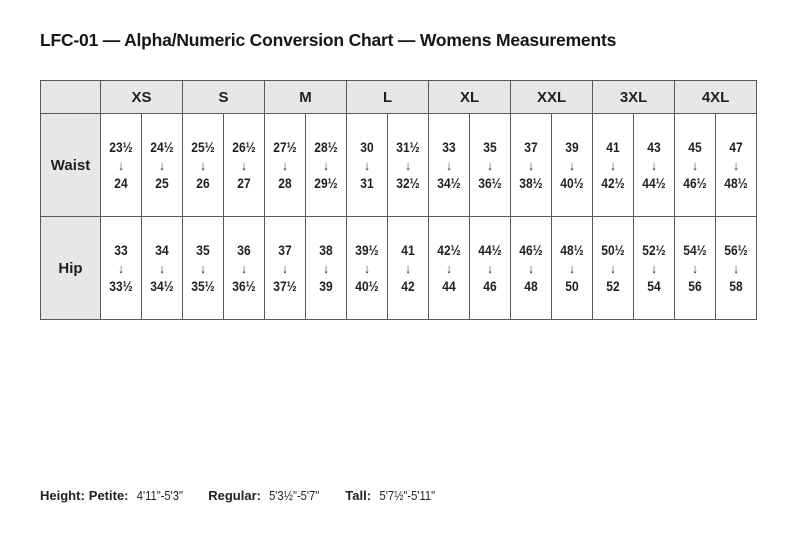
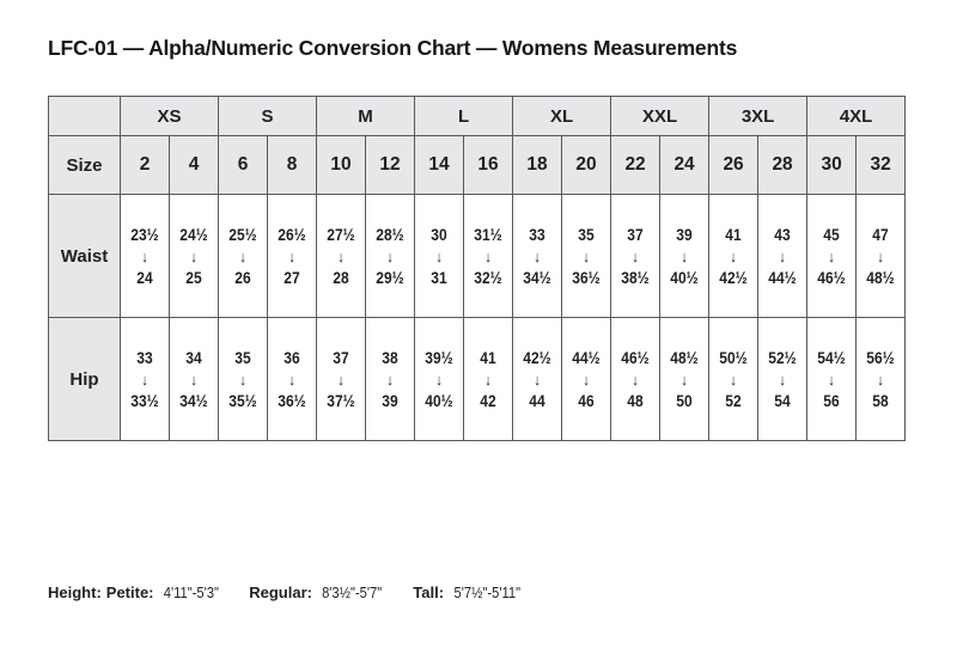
  LFC-01 — Alpha/Numeric Conversion Chart — Womens Measurements
  	XS	S	M	L	XL	XXL	3XL	4XL
+ Size	2	4	6	8	10	12	14	16	18	20	22	24	26	28	30	32
  Waist	23½↓24	24½↓25	25½↓26	26½↓27	27½↓28	28½↓29½	30↓31	31½↓32½	33↓34½	35↓36½	37↓38½	39↓40½	41↓42½	43↓44½	45↓46½	47↓48½
  Hip	33↓33½	34↓34½	35↓35½	36↓36½	37↓37½	38↓39	39½↓40½	41↓42	42½↓44	44½↓46	46½↓48	48½↓50	50½↓52	52½↓54	54½↓56	56½↓58
  Height:
  Petite:
  4'11"-5'3"
  Regular:
- 5'3½"-5'7"
+ 8'3½"-5'7"
  Tall:
  5'7½"-5'11"
